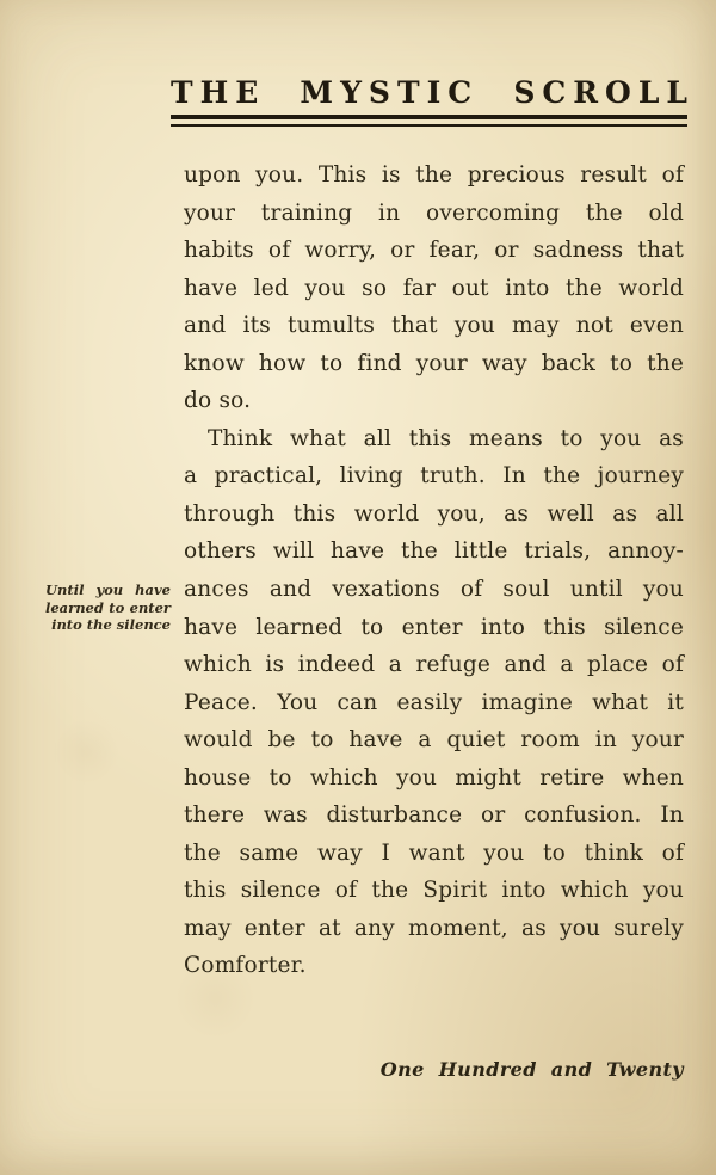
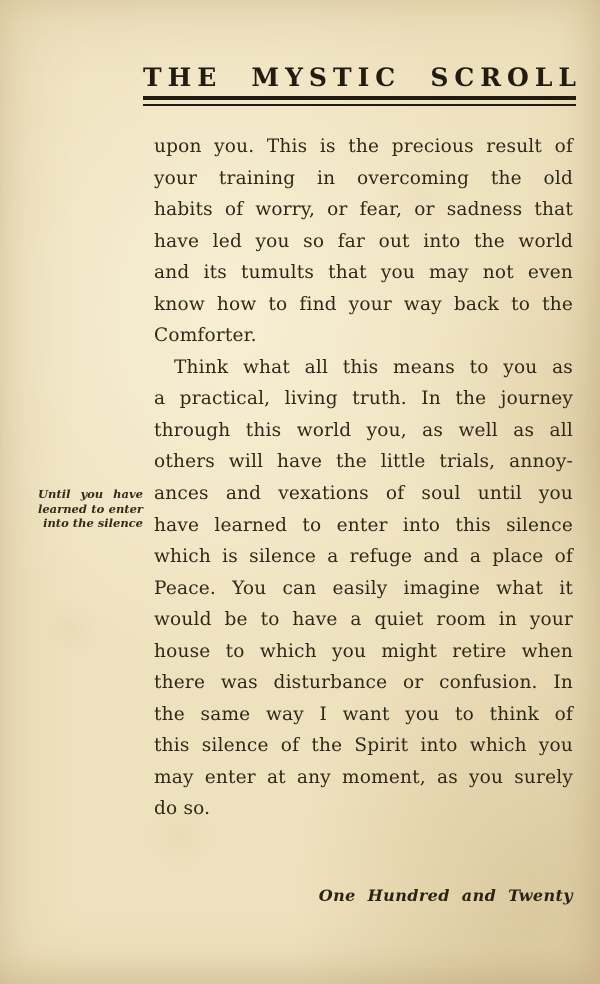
  THE
  MYSTIC
  SCROLL
  Until you have
  learned to enter
  into the silence
  upon you. This is the precious result of
  your training in overcoming the old
  habits of worry, or fear, or sadness that
  have led you so far out into the world
  and its tumults that you may not even
  know how to find your way back to the
- do so.
+ Comforter.
  Think what all this means to you as
  a practical, living truth. In the journey
  through this world you, as well as all
  others will have the little trials, annoy-
  ances and vexations of soul until you
  have learned to enter into this silence
- which is indeed a refuge and a place of
+ which is silence a refuge and a place of
  Peace. You can easily imagine what it
  would be to have a quiet room in your
  house to which you might retire when
  there was disturbance or confusion. In
  the same way I want you to think of
  this silence of the Spirit into which you
  may enter at any moment, as you surely
- Comforter.
+ do so.
  One Hundred and Twenty
